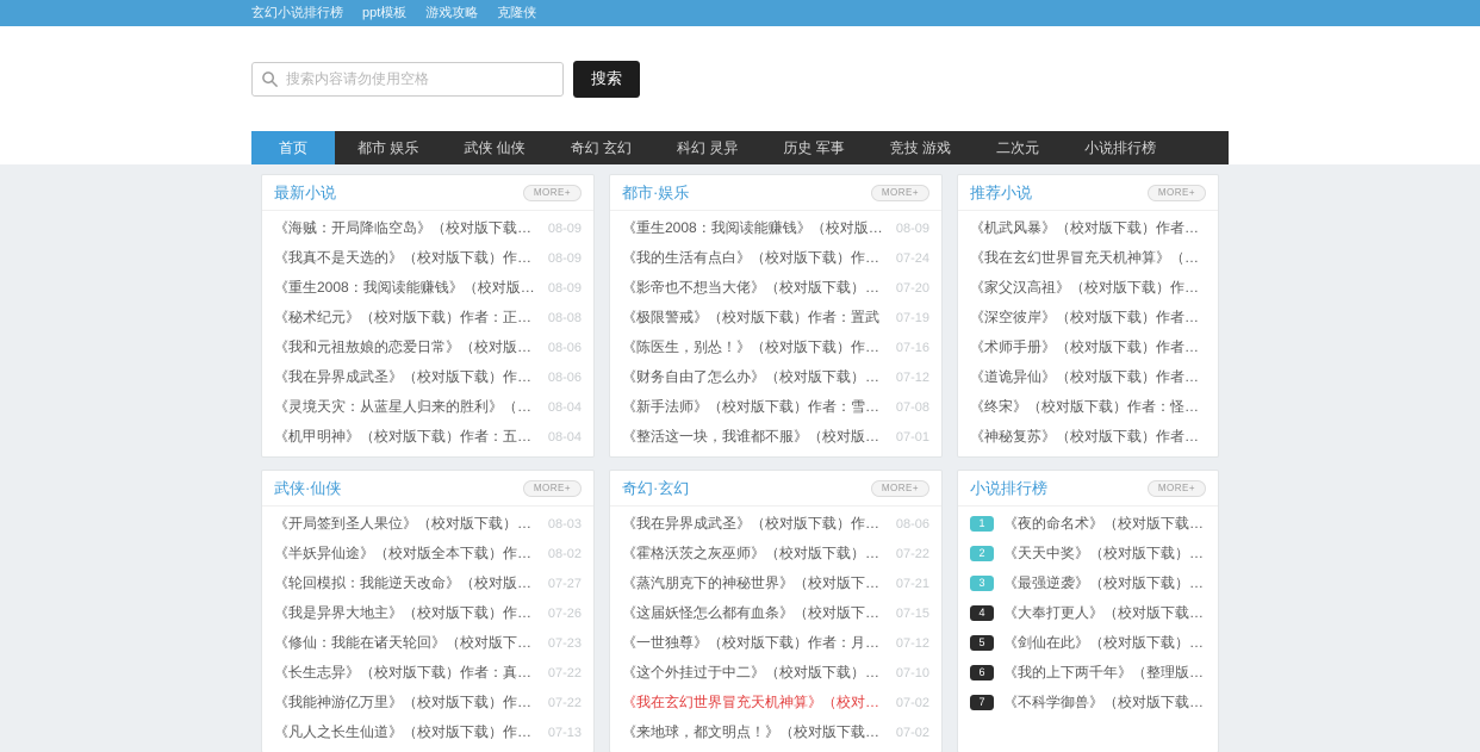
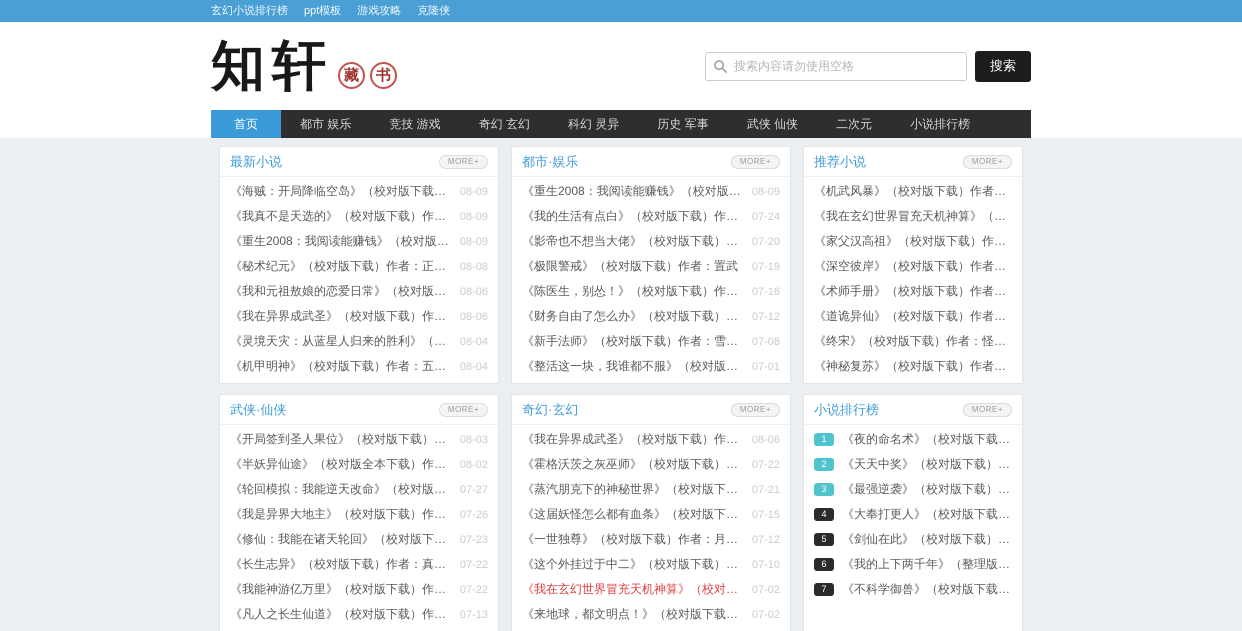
  玄幻小说排行榜
  ppt模板
  游戏攻略
  克隆侠
+ 知轩
+ 藏
+ 书
  搜索内容请勿使用空格
  搜索
  首页
  都市 娱乐
- 武侠 仙侠
+ 竞技 游戏
  奇幻 玄幻
  科幻 灵异
  历史 军事
- 竞技 游戏
+ 武侠 仙侠
  二次元
  小说排行榜
  最新小说
  MORE+
  《海贼：开局降临空岛》（校对版下载）作
  08-09
  《我真不是天选的》（校对版下载）作者：
  08-09
  《重生2008：我阅读能赚钱》（校对版下
  08-09
  《秘术纪元》（校对版下载）作者：正北方
  08-08
  《我和元祖敖娘的恋爱日常》（校对版下载
  08-06
  《我在异界成武圣》（校对版下载）作者：
  08-06
  《灵境天灾：从蓝星人归来的胜利》（校对
  08-04
  《机甲明神》（校对版下载）作者：五对轮
  08-04
  都市·娱乐
  MORE+
  《重生2008：我阅读能赚钱》（校对版下
  08-09
  《我的生活有点白》（校对版下载）作者：
  07-24
  《影帝也不想当大佬》（校对版下载）作者
  07-20
  《极限警戒》（校对版下载）作者：置武
  07-19
  《陈医生，别怂！》（校对版下载）作者：
  07-16
  《财务自由了怎么办》（校对版下载）作者
  07-12
  《新手法师》（校对版下载）作者：雪儿格
  07-08
  《整活这一块，我谁都不服》（校对版下载
  07-01
  推荐小说
  MORE+
  《机武风暴》（校对版下载）作者：
  《我在玄幻世界冒充天机神算》（校
  《家父汉高祖》（校对版下载）作者
  《深空彼岸》（校对版下载）作者：
  《术师手册》（校对版下载）作者：
  《道诡异仙》（校对版下载）作者：
  《终宋》（校对版下载）作者：怪诞
  《神秘复苏》（校对版下载）作者：
  武侠·仙侠
  MORE+
  《开局签到圣人果位》（校对版下载）作者
  08-03
  《半妖异仙途》（校对版全本下载）作者：
  08-02
  《轮回模拟：我能逆天改命》（校对版下载
  07-27
  《我是异界大地主》（校对版下载）作者：
  07-26
  《修仙：我能在诸天轮回》（校对版下载）
  07-23
  《长生志异》（校对版下载）作者：真愚老
  07-22
  《我能神游亿万里》（校对版下载）作者：
  07-22
  《凡人之长生仙道》（校对版下载）作者：
  07-13
  奇幻·玄幻
  MORE+
  《我在异界成武圣》（校对版下载）作者：
  08-06
  《霍格沃茨之灰巫师》（校对版下载）作者
  07-22
  《蒸汽朋克下的神秘世界》（校对版下载）
  07-21
  《这届妖怪怎么都有血条》（校对版下载）
  07-15
  《一世独尊》（校对版下载）作者：月如火
  07-12
  《这个外挂过于中二》（校对版下载）作者
  07-10
  《我在玄幻世界冒充天机神算》（校对版下
  07-02
  《来地球，都文明点！》（校对版下载）作
  07-02
  小说排行榜
  MORE+
  1
  《夜的命名术》（校对版下载）
  2
  《天天中奖》（校对版下载）作
  3
  《最强逆袭》（校对版下载）作
  4
  《大奉打更人》（校对版下载）
  5
  《剑仙在此》（校对版下载）作
  6
  《我的上下两千年》（整理版下.
  7
  《不科学御兽》（校对版下载）
